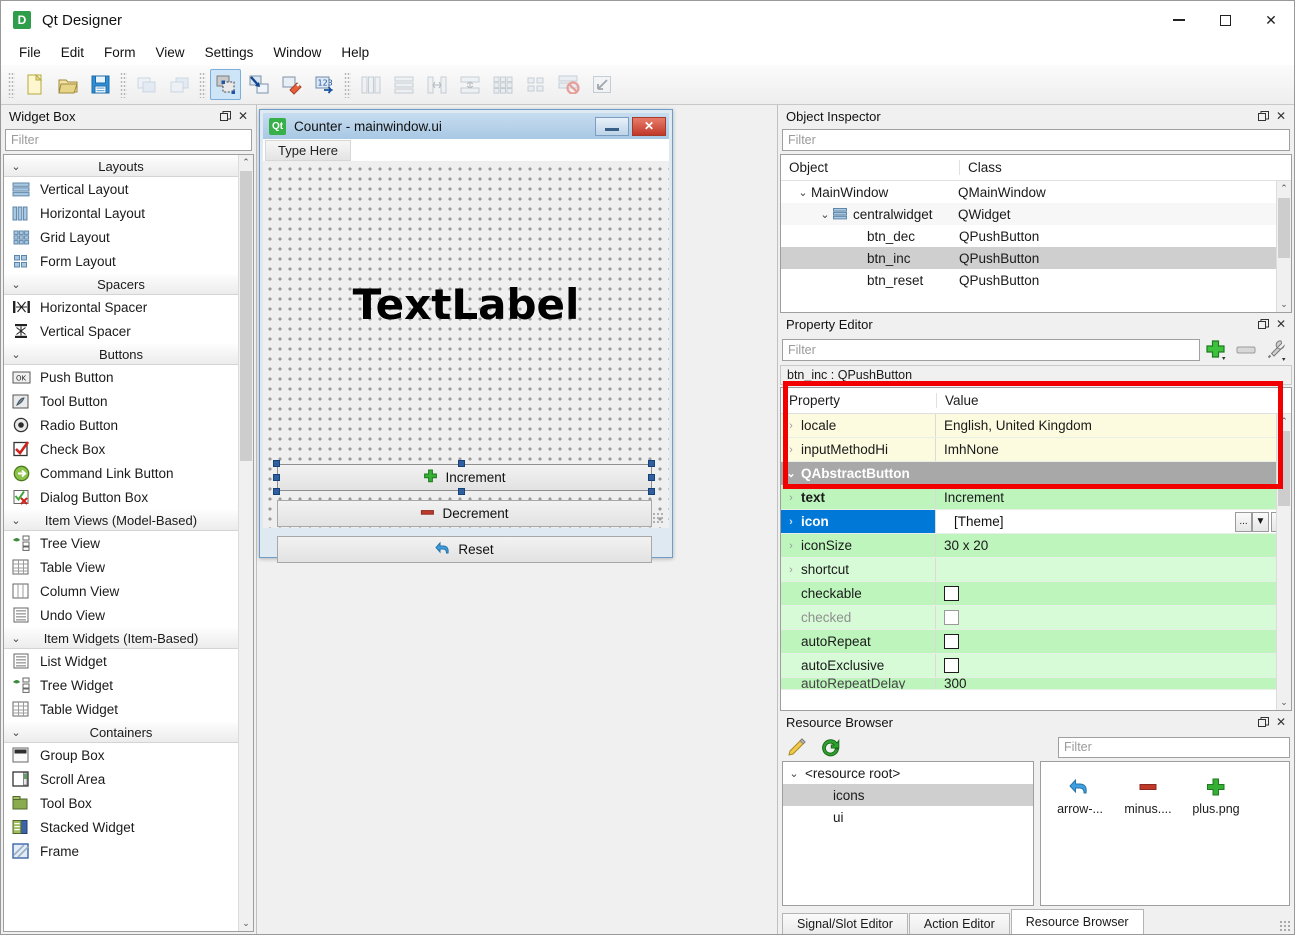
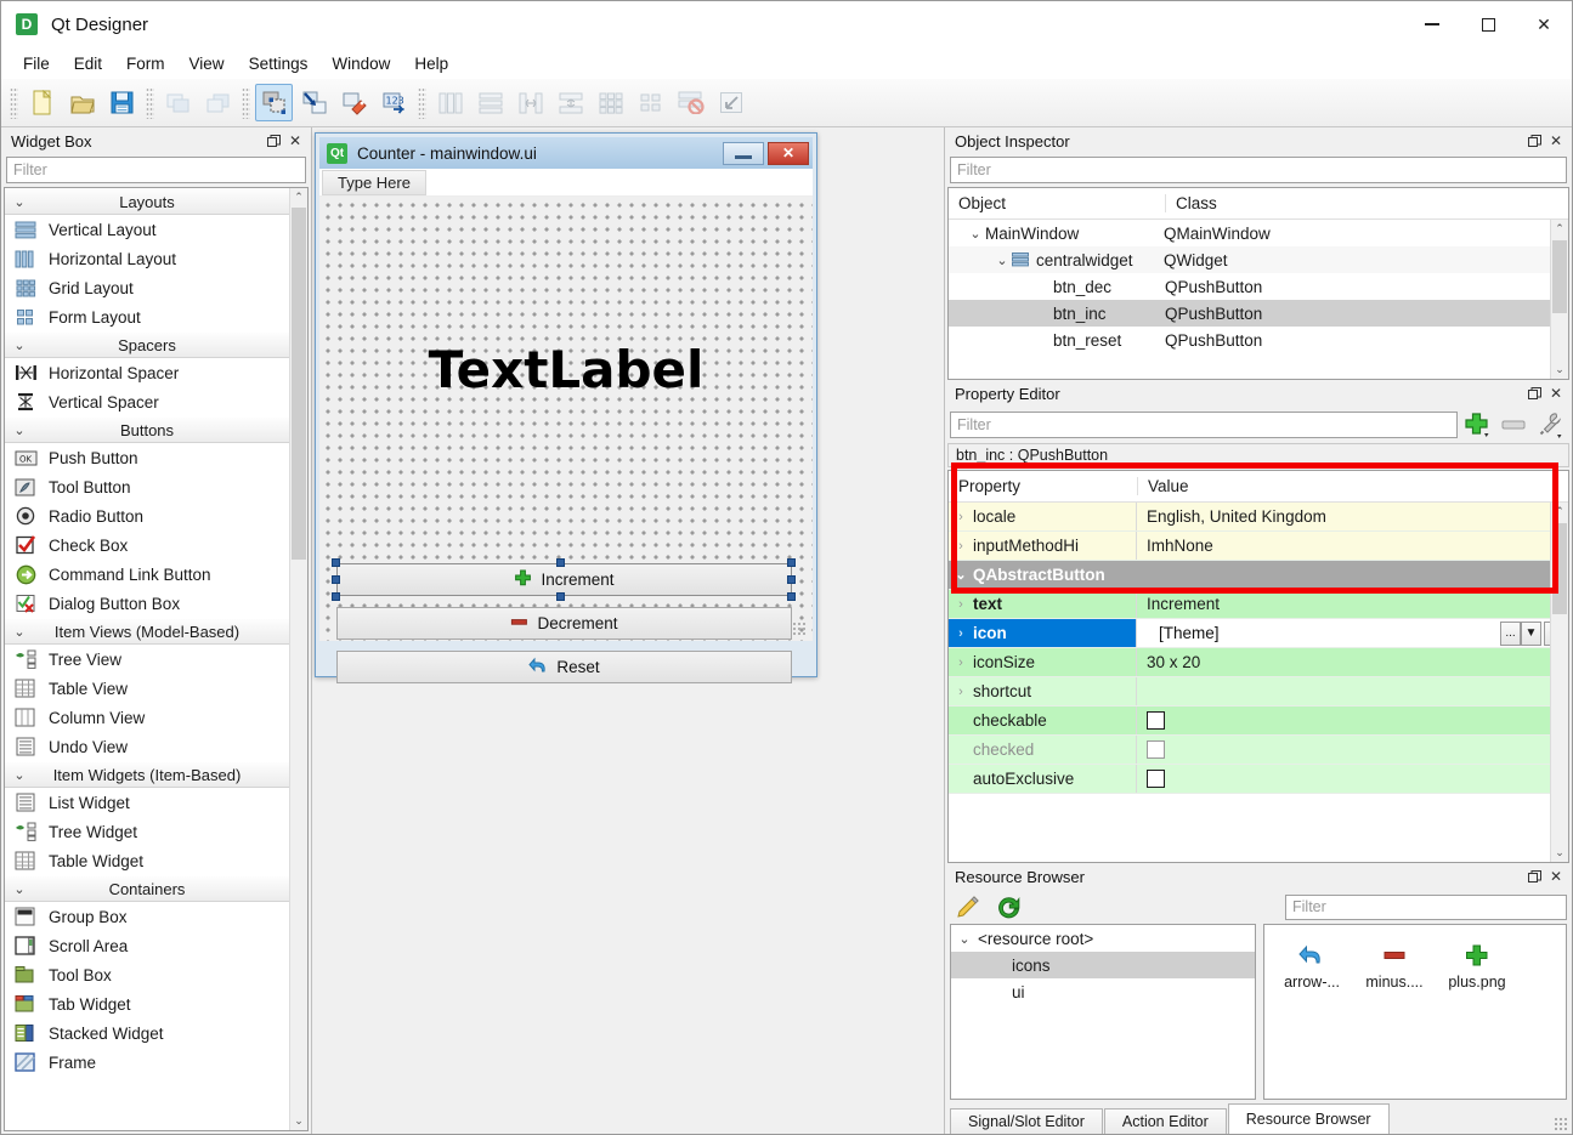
  D
  Qt Designer
  ✕
  File
  Edit
  Form
  View
  Settings
  Window
  Help
  123
  Widget Box
  ✕
  Filter
  ⌄
  Layouts
  Vertical Layout
  Horizontal Layout
  Grid Layout
  Form Layout
  ⌄
  Spacers
  Horizontal Spacer
  Vertical Spacer
  ⌄
  Buttons
  OK
  Push Button
  Tool Button
  Radio Button
  Check Box
  Command Link Button
  Dialog Button Box
  ⌄
  Item Views (Model-Based)
  Tree View
  Table View
  Column View
  Undo View
  ⌄
  Item Widgets (Item-Based)
  List Widget
  Tree Widget
  Table Widget
  ⌄
  Containers
  Group Box
  Scroll Area
  Tool Box
+ Tab Widget
  Stacked Widget
  Frame
  ⌃
  ⌄
  Qt
  Counter - mainwindow.ui
  ✕
  Type Here
  TextLabel
  Increment
  Decrement
  Reset
  Object Inspector
  ✕
  Filter
  Object
  Class
  ⌄
  MainWindow
  QMainWindow
  ⌄
  centralwidget
  QWidget
  btn_dec
  QPushButton
  btn_inc
  QPushButton
  btn_reset
  QPushButton
  ⌃
  ⌄
  Property Editor
  ✕
  Filter
  btn_inc : QPushButton
  Property
  Value
  ›
  locale
  English, United Kingdom
  ›
  inputMethodHi
  ImhNone
  ⌄
  QAbstractButton
  ›
  text
  Increment
  ›
  icon
  [Theme]
  ...
  ▼
  ›
  iconSize
  30 x 20
  ›
  shortcut
  checkable
  checked
- autoRepeat
  autoExclusive
- autoRepeatDelay
- 300
  ⌃
  ⌄
  Resource Browser
  ✕
  Filter
  ⌄
  <resource root>
  icons
  ui
  arrow-...
  minus....
  plus.png
  Signal/Slot Editor
  Action Editor
  Resource Browser
